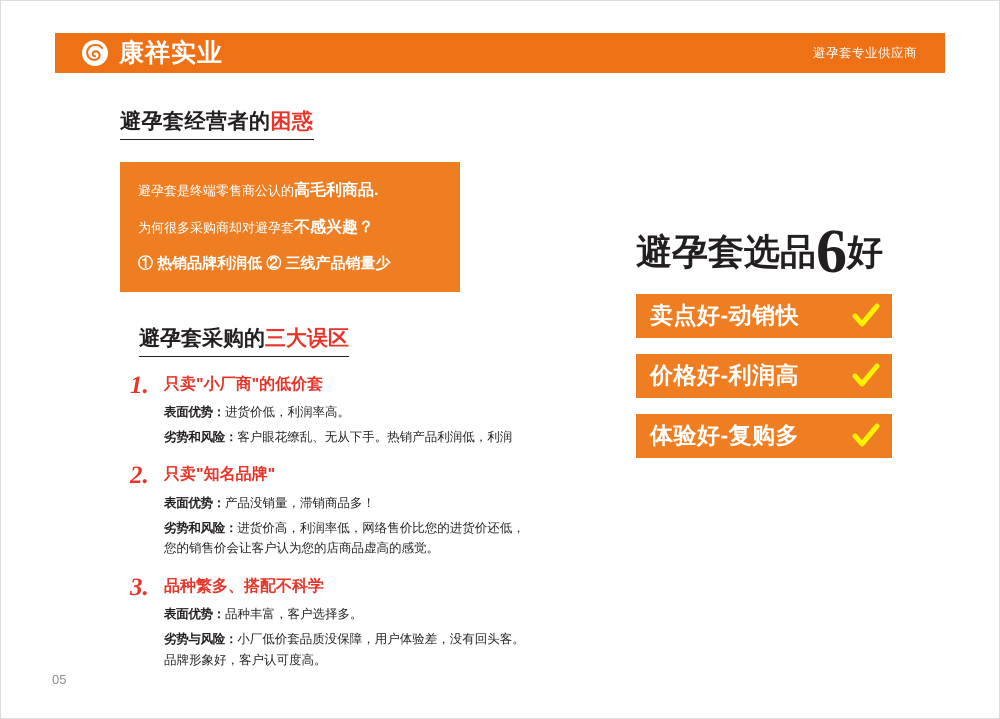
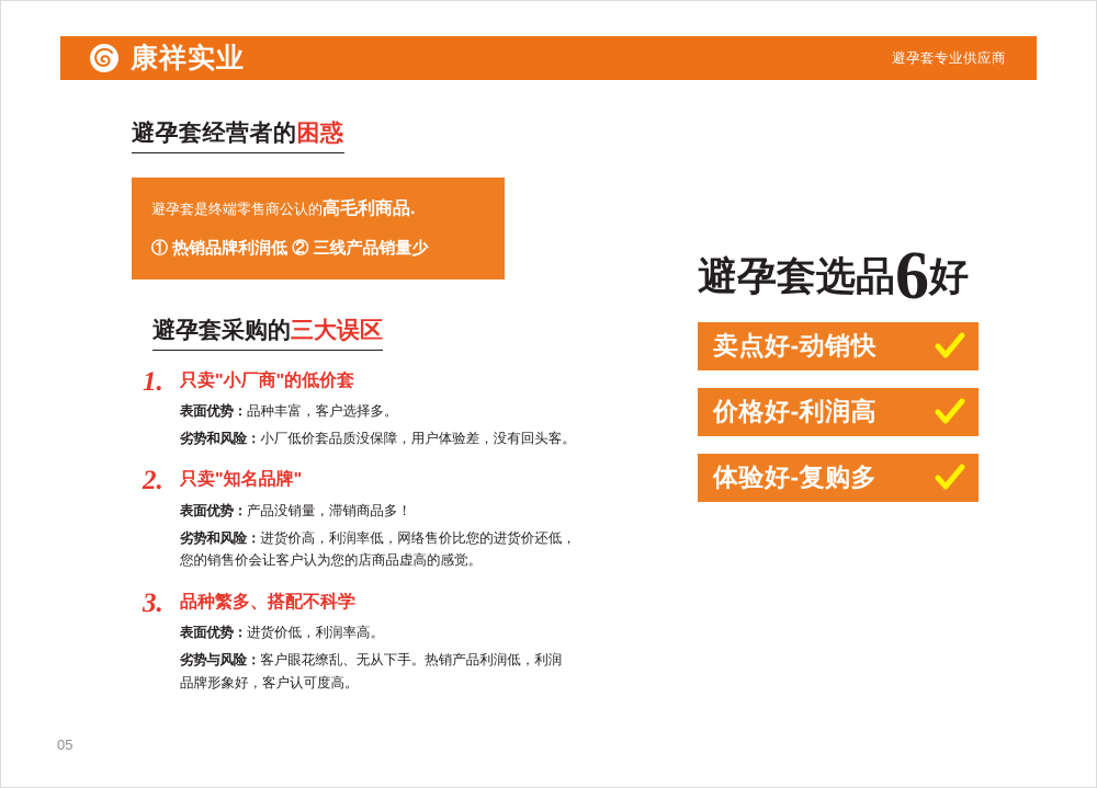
  康祥实业
  避孕套专业供应商
  避孕套经营者的困惑
  避孕套是终端零售商公认的高毛利商品.
- 为何很多采购商却对避孕套不感兴趣？
  ① 热销品牌利润低 ② 三线产品销量少
  避孕套采购的三大误区
  1.
  只卖"小厂商"的低价套
- 表面优势：进货价低，利润率高。
+ 表面优势：品种丰富，客户选择多。
- 劣势和风险：客户眼花缭乱、无从下手。热销产品利润低，利润
+ 劣势和风险：小厂低价套品质没保障，用户体验差，没有回头客。
  2.
  只卖"知名品牌"
  表面优势：产品没销量，滞销商品多！
  劣势和风险：进货价高，利润率低，网络售价比您的进货价还低，
  您的销售价会让客户认为您的店商品虚高的感觉。
  3.
  品种繁多、搭配不科学
- 表面优势：品种丰富，客户选择多。
+ 表面优势：进货价低，利润率高。
- 劣势与风险：小厂低价套品质没保障，用户体验差，没有回头客。
+ 劣势与风险：客户眼花缭乱、无从下手。热销产品利润低，利润
  品牌形象好，客户认可度高。
  避孕套选品6好
  卖点好-动销快
  价格好-利润高
  体验好-复购多
  05
